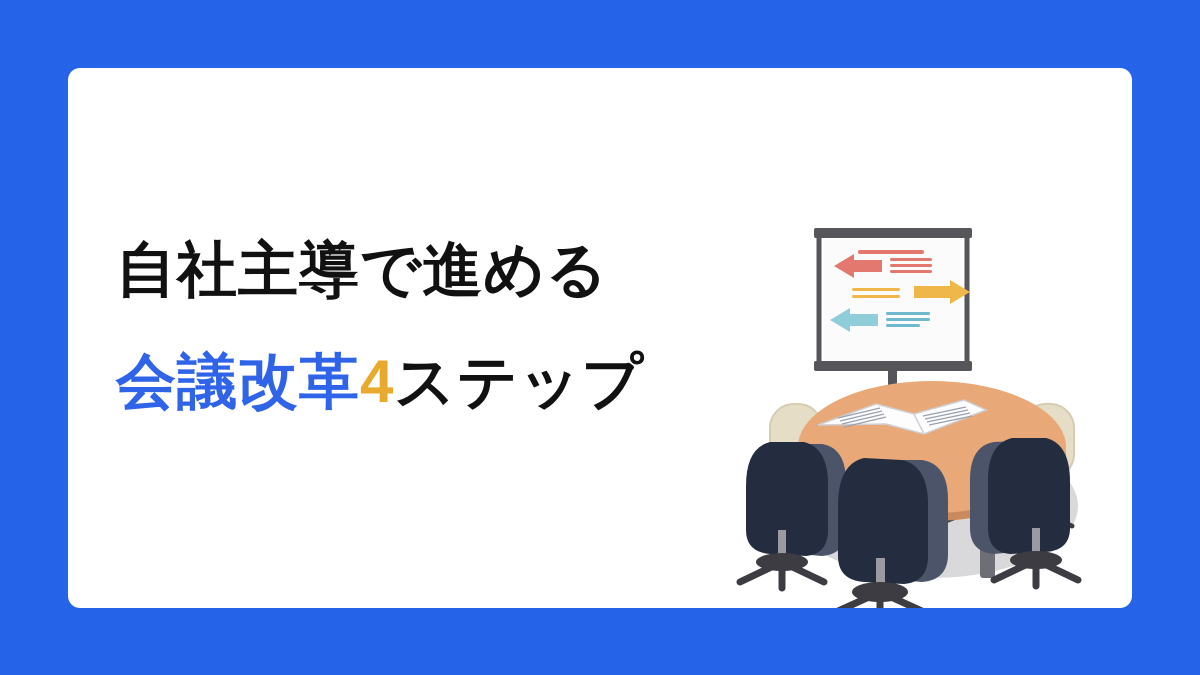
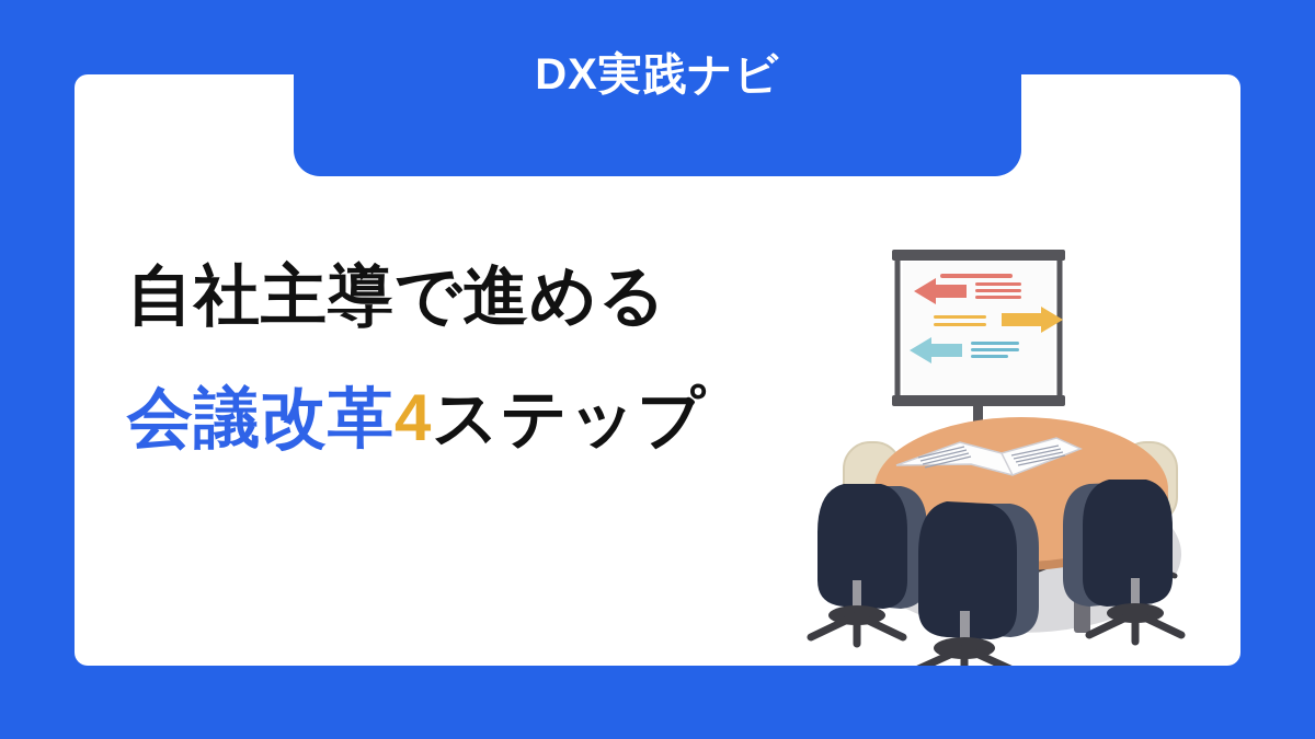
+ DX実践ナビ
  自社主導で進める
  会議改革4ステップ
